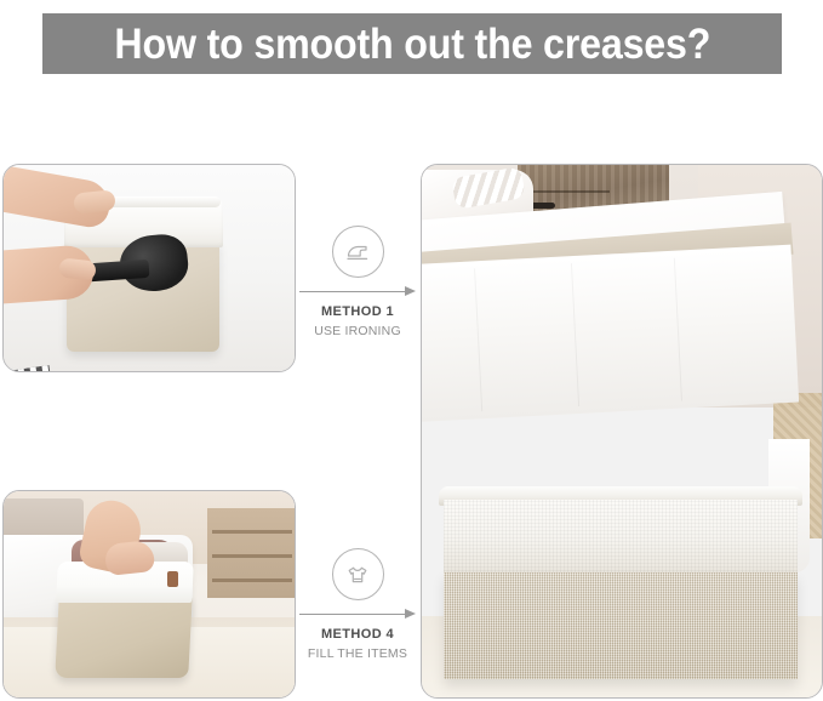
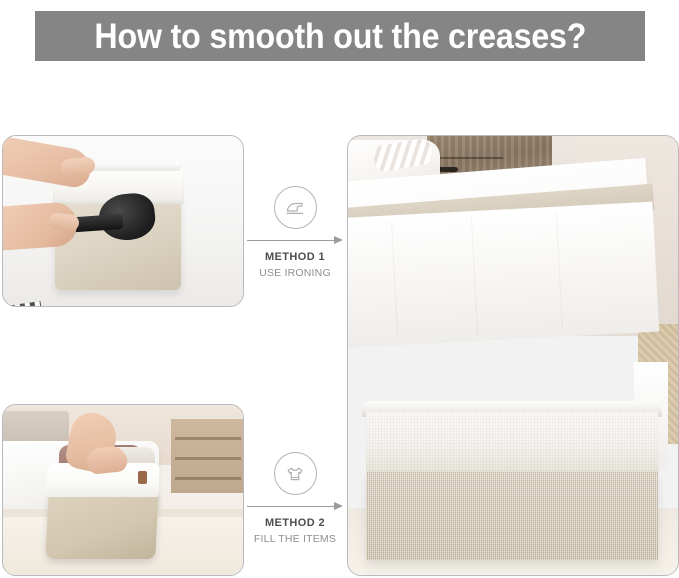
  How to smooth out the creases?
  METHOD 1
  USE IRONING
- METHOD 4
+ METHOD 2
  FILL THE ITEMS
